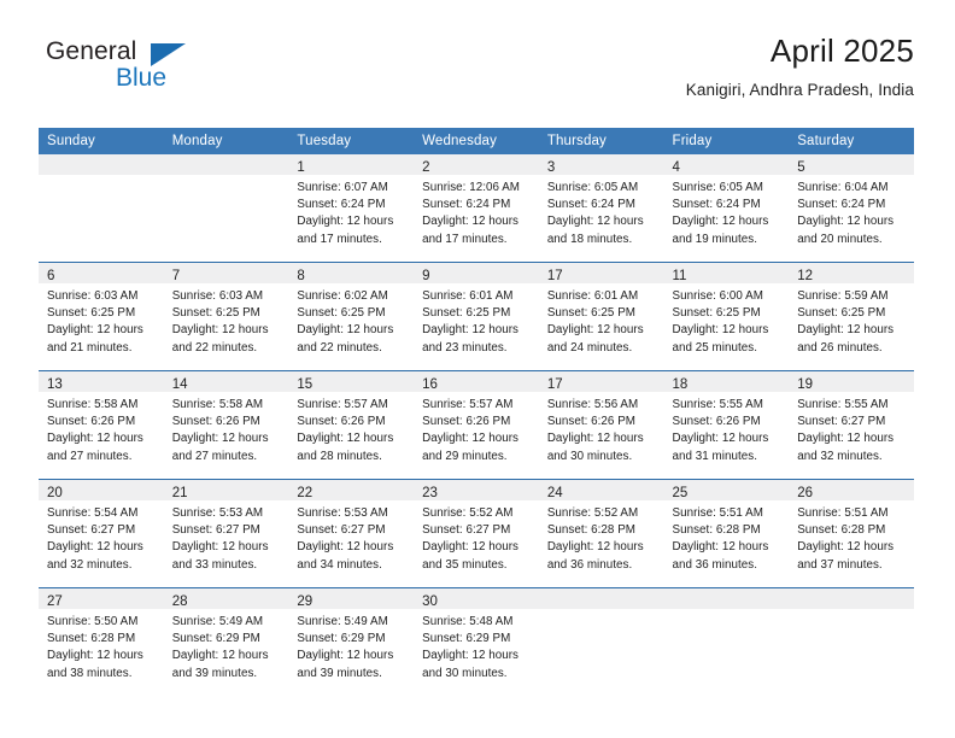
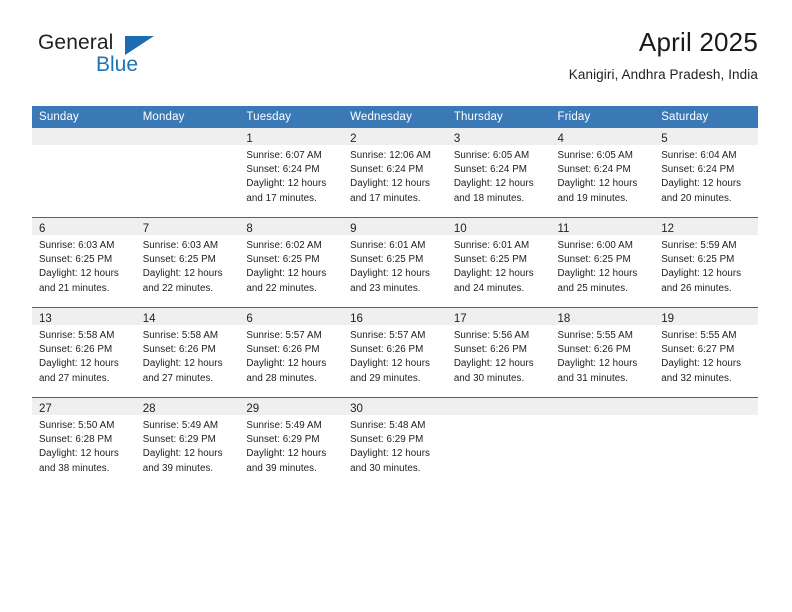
  General
  Blue
  April 2025
  Kanigiri, Andhra Pradesh, India
  Sunday	Monday	Tuesday	Wednesday	Thursday	Friday	Saturday
  		1Sunrise: 6:07 AMSunset: 6:24 PMDaylight: 12 hoursand 17 minutes.	2Sunrise: 12:06 AMSunset: 6:24 PMDaylight: 12 hoursand 17 minutes.	3Sunrise: 6:05 AMSunset: 6:24 PMDaylight: 12 hoursand 18 minutes.	4Sunrise: 6:05 AMSunset: 6:24 PMDaylight: 12 hoursand 19 minutes.	5Sunrise: 6:04 AMSunset: 6:24 PMDaylight: 12 hoursand 20 minutes.
- 6Sunrise: 6:03 AMSunset: 6:25 PMDaylight: 12 hoursand 21 minutes.	7Sunrise: 6:03 AMSunset: 6:25 PMDaylight: 12 hoursand 22 minutes.	8Sunrise: 6:02 AMSunset: 6:25 PMDaylight: 12 hoursand 22 minutes.	9Sunrise: 6:01 AMSunset: 6:25 PMDaylight: 12 hoursand 23 minutes.	17Sunrise: 6:01 AMSunset: 6:25 PMDaylight: 12 hoursand 24 minutes.	11Sunrise: 6:00 AMSunset: 6:25 PMDaylight: 12 hoursand 25 minutes.	12Sunrise: 5:59 AMSunset: 6:25 PMDaylight: 12 hoursand 26 minutes.
+ 6Sunrise: 6:03 AMSunset: 6:25 PMDaylight: 12 hoursand 21 minutes.	7Sunrise: 6:03 AMSunset: 6:25 PMDaylight: 12 hoursand 22 minutes.	8Sunrise: 6:02 AMSunset: 6:25 PMDaylight: 12 hoursand 22 minutes.	9Sunrise: 6:01 AMSunset: 6:25 PMDaylight: 12 hoursand 23 minutes.	10Sunrise: 6:01 AMSunset: 6:25 PMDaylight: 12 hoursand 24 minutes.	11Sunrise: 6:00 AMSunset: 6:25 PMDaylight: 12 hoursand 25 minutes.	12Sunrise: 5:59 AMSunset: 6:25 PMDaylight: 12 hoursand 26 minutes.
- 13Sunrise: 5:58 AMSunset: 6:26 PMDaylight: 12 hoursand 27 minutes.	14Sunrise: 5:58 AMSunset: 6:26 PMDaylight: 12 hoursand 27 minutes.	15Sunrise: 5:57 AMSunset: 6:26 PMDaylight: 12 hoursand 28 minutes.	16Sunrise: 5:57 AMSunset: 6:26 PMDaylight: 12 hoursand 29 minutes.	17Sunrise: 5:56 AMSunset: 6:26 PMDaylight: 12 hoursand 30 minutes.	18Sunrise: 5:55 AMSunset: 6:26 PMDaylight: 12 hoursand 31 minutes.	19Sunrise: 5:55 AMSunset: 6:27 PMDaylight: 12 hoursand 32 minutes.
+ 13Sunrise: 5:58 AMSunset: 6:26 PMDaylight: 12 hoursand 27 minutes.	14Sunrise: 5:58 AMSunset: 6:26 PMDaylight: 12 hoursand 27 minutes.	6Sunrise: 5:57 AMSunset: 6:26 PMDaylight: 12 hoursand 28 minutes.	16Sunrise: 5:57 AMSunset: 6:26 PMDaylight: 12 hoursand 29 minutes.	17Sunrise: 5:56 AMSunset: 6:26 PMDaylight: 12 hoursand 30 minutes.	18Sunrise: 5:55 AMSunset: 6:26 PMDaylight: 12 hoursand 31 minutes.	19Sunrise: 5:55 AMSunset: 6:27 PMDaylight: 12 hoursand 32 minutes.
- 20Sunrise: 5:54 AMSunset: 6:27 PMDaylight: 12 hoursand 32 minutes.	21Sunrise: 5:53 AMSunset: 6:27 PMDaylight: 12 hoursand 33 minutes.	22Sunrise: 5:53 AMSunset: 6:27 PMDaylight: 12 hoursand 34 minutes.	23Sunrise: 5:52 AMSunset: 6:27 PMDaylight: 12 hoursand 35 minutes.	24Sunrise: 5:52 AMSunset: 6:28 PMDaylight: 12 hoursand 36 minutes.	25Sunrise: 5:51 AMSunset: 6:28 PMDaylight: 12 hoursand 36 minutes.	26Sunrise: 5:51 AMSunset: 6:28 PMDaylight: 12 hoursand 37 minutes.
  27Sunrise: 5:50 AMSunset: 6:28 PMDaylight: 12 hoursand 38 minutes.	28Sunrise: 5:49 AMSunset: 6:29 PMDaylight: 12 hoursand 39 minutes.	29Sunrise: 5:49 AMSunset: 6:29 PMDaylight: 12 hoursand 39 minutes.	30Sunrise: 5:48 AMSunset: 6:29 PMDaylight: 12 hoursand 30 minutes.
